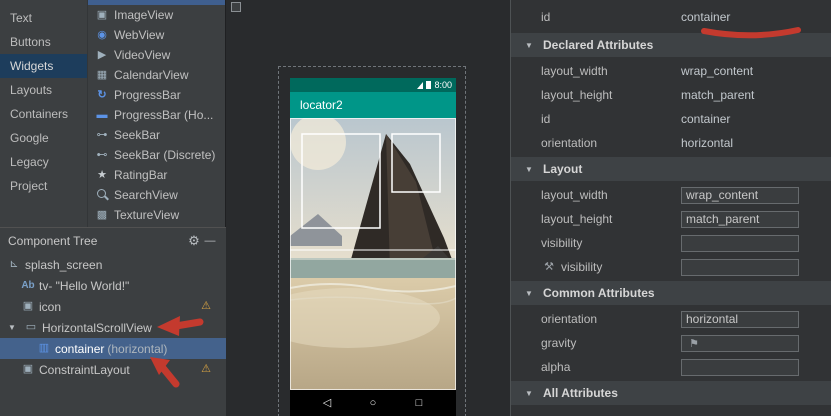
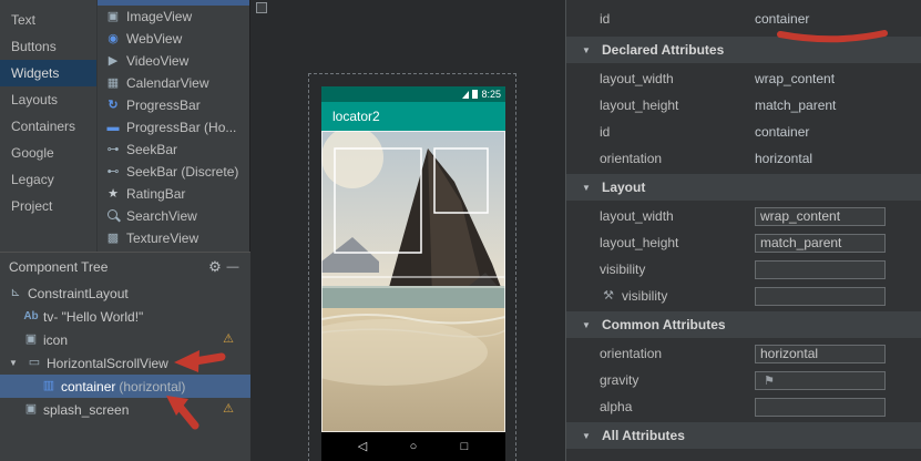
  Text
  Buttons
  Widgets
  Layouts
  Containers
  Google
  Legacy
  Project
  ImageView
  WebView
  VideoView
  CalendarView
  ProgressBar
  ProgressBar (Ho...
  SeekBar
  SeekBar (Discrete)
  RatingBar
  SearchView
  TextureView
  Component Tree
- splash_screen
+ ConstraintLayout
  Ab
  tv- "Hello World!"
  icon
  HorizontalScrollView
  container
  (horizontal)
- ConstraintLayout
+ splash_screen
- 8:00
+ 8:25
  locator2
  id
  container
  Declared Attributes
  layout_width
  wrap_content
  layout_height
  match_parent
  id
  container
  orientation
  horizontal
  Layout
  layout_width
  wrap_content
  layout_height
  match_parent
  visibility
  visibility
  Common Attributes
  orientation
  horizontal
  gravity
  alpha
  All Attributes
